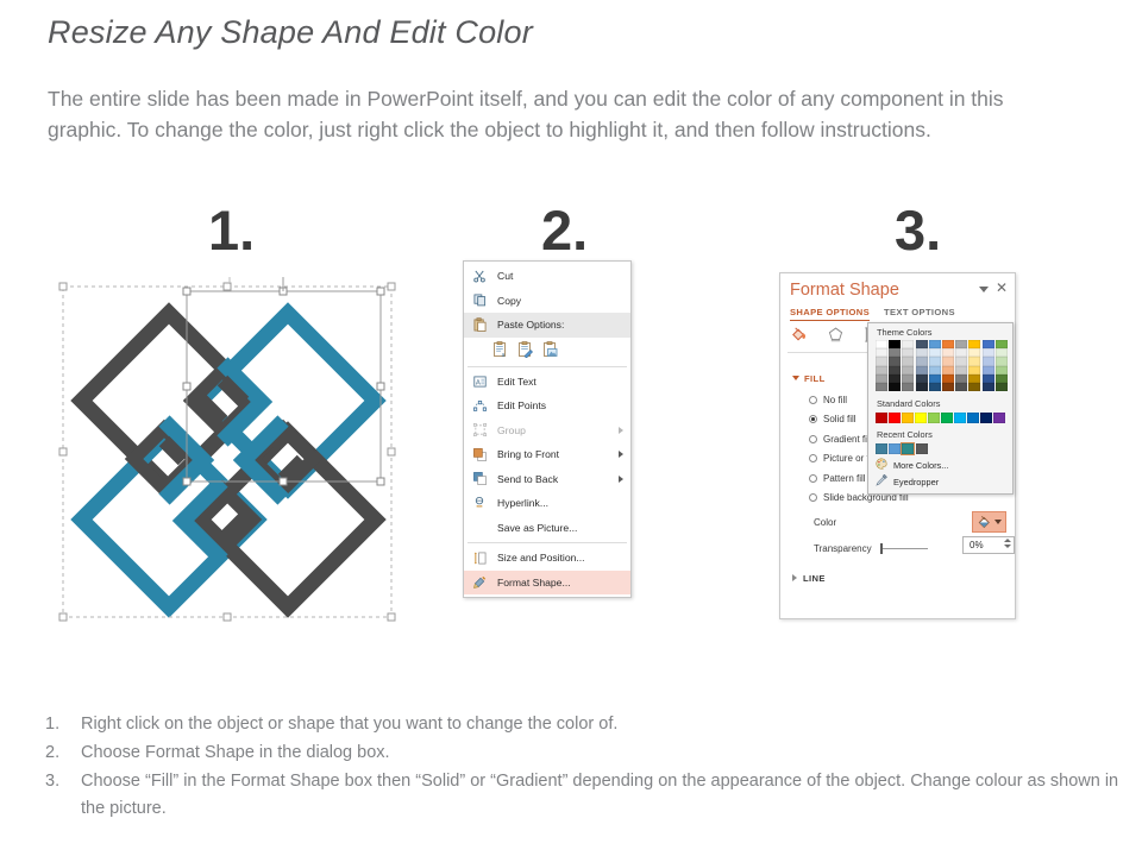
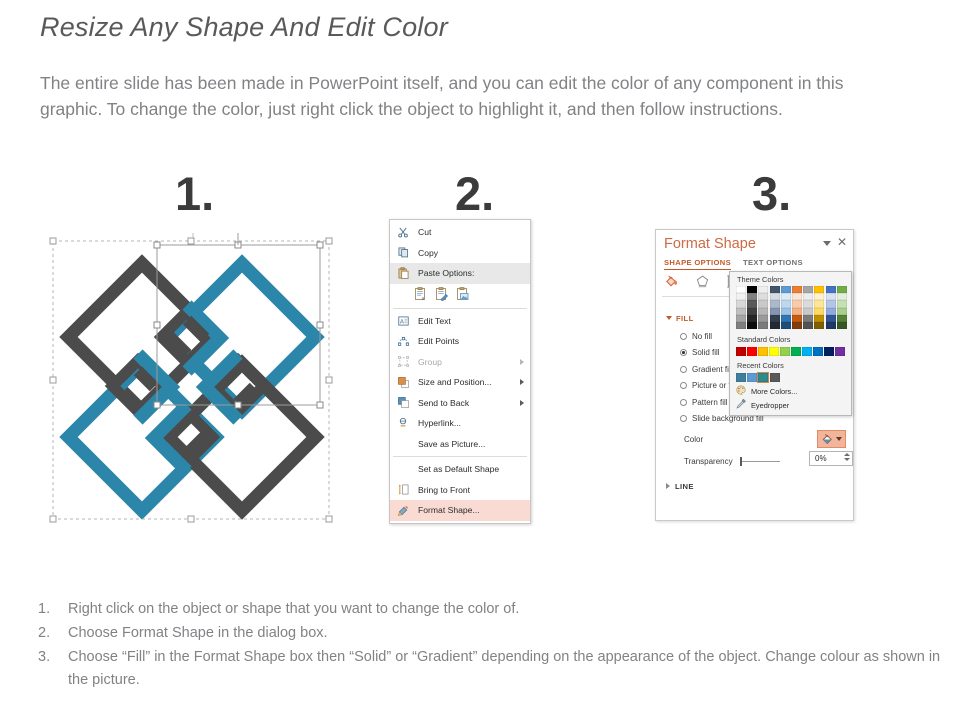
  Resize Any Shape And Edit Color
  The entire slide has been made in PowerPoint itself, and you can edit the color of any component in this graphic. To change the color, just right click the object to highlight it, and then follow instructions.
  1.
  2.
  3.
  Cut
  Copy
  Paste Options:
  Edit Text
  Edit Points
  Group
- Bring to Front
+ Size and Position...
  Send to Back
  Hyperlink...
  Save as Picture...
+ Set as Default Shape
- Size and Position...
+ Bring to Front
  Format Shape...
  Format Shape
  ✕
  SHAPE OPTIONS
  TEXT OPTIONS
  FILL
  No fill
  Solid fill
  Gradient f
  Pattern fill
  Slide background fill
  Color
  Transparency
  0%
  LINE
  Theme Colors
  Standard Colors
  Recent Colors
  More Colors...
  Eyedropper
  1.
  Right click on the object or shape that you want to change the color of.
  2.
  Choose Format Shape in the dialog box.
  3.
  Choose “Fill” in the Format Shape box then “Solid” or “Gradient” depending on the appearance of the object. Change colour as shown in the picture.
